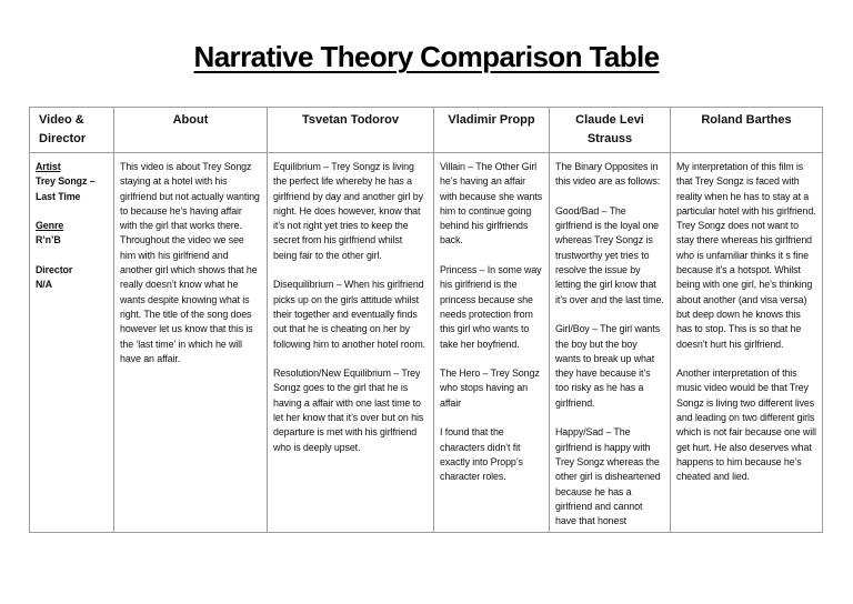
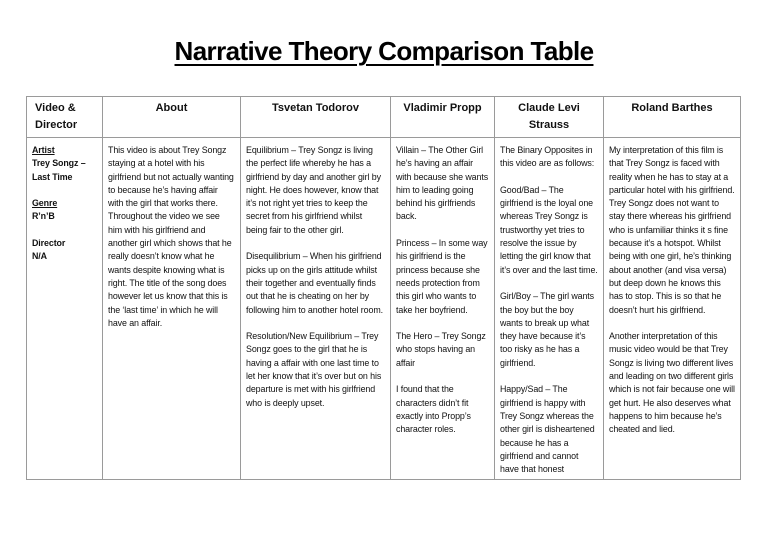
  Narrative Theory Comparison Table
  Video & Director	About	Tsvetan Todorov	Vladimir Propp	Claude Levi Strauss	Roland Barthes
- Artist Trey Songz – Last Time Genre R’n’B Director N/A	This video is about Trey Songz staying at a hotel with his girlfriend but not actually wanting to because he’s having affair with the girl that works there. Throughout the video we see him with his girlfriend and another girl which shows that he really doesn’t know what he wants despite knowing what is right. The title of the song does however let us know that this is the ‘last time’ in which he will have an affair.	Equilibrium – Trey Songz is living the perfect life whereby he has a girlfriend by day and another girl by night. He does however, know that it’s not right yet tries to keep the secret from his girlfriend whilst being fair to the other girl. Disequilibrium – When his girlfriend picks up on the girls attitude whilst their together and eventually finds out that he is cheating on her by following him to another hotel room. Resolution/New Equilibrium – Trey Songz goes to the girl that he is having a affair with one last time to let her know that it’s over but on his departure is met with his girlfriend who is deeply upset.	Villain – The Other Girl he’s having an affair with because she wants him to continue going behind his girlfriends back. Princess – In some way his girlfriend is the princess because she needs protection from this girl who wants to take her boyfriend. The Hero – Trey Songz who stops having an affair I found that the characters didn’t fit exactly into Propp’s character roles.	The Binary Opposites in this video are as follows: Good/Bad – The girlfriend is the loyal one whereas Trey Songz is trustworthy yet tries to resolve the issue by letting the girl know that it’s over and the last time. Girl/Boy – The girl wants the boy but the boy wants to break up what they have because it’s too risky as he has a girlfriend. Happy/Sad – The girlfriend is happy with Trey Songz whereas the other girl is disheartened because he has a girlfriend and cannot have that honest	My interpretation of this film is that Trey Songz is faced with reality when he has to stay at a particular hotel with his girlfriend. Trey Songz does not want to stay there whereas his girlfriend who is unfamiliar thinks it s fine because it’s a hotspot. Whilst being with one girl, he’s thinking about another (and visa versa) but deep down he knows this has to stop. This is so that he doesn’t hurt his girlfriend. Another interpretation of this music video would be that Trey Songz is living two different lives and leading on two different girls which is not fair because one will get hurt. He also deserves what happens to him because he’s cheated and lied.
+ Artist Trey Songz – Last Time Genre R’n’B Director N/A	This video is about Trey Songz staying at a hotel with his girlfriend but not actually wanting to because he’s having affair with the girl that works there. Throughout the video we see him with his girlfriend and another girl which shows that he really doesn’t know what he wants despite knowing what is right. The title of the song does however let us know that this is the ‘last time’ in which he will have an affair.	Equilibrium – Trey Songz is living the perfect life whereby he has a girlfriend by day and another girl by night. He does however, know that it’s not right yet tries to keep the secret from his girlfriend whilst being fair to the other girl. Disequilibrium – When his girlfriend picks up on the girls attitude whilst their together and eventually finds out that he is cheating on her by following him to another hotel room. Resolution/New Equilibrium – Trey Songz goes to the girl that he is having a affair with one last time to let her know that it’s over but on his departure is met with his girlfriend who is deeply upset.	Villain – The Other Girl he’s having an affair with because she wants him to leading going behind his girlfriends back. Princess – In some way his girlfriend is the princess because she needs protection from this girl who wants to take her boyfriend. The Hero – Trey Songz who stops having an affair I found that the characters didn’t fit exactly into Propp’s character roles.	The Binary Opposites in this video are as follows: Good/Bad – The girlfriend is the loyal one whereas Trey Songz is trustworthy yet tries to resolve the issue by letting the girl know that it’s over and the last time. Girl/Boy – The girl wants the boy but the boy wants to break up what they have because it’s too risky as he has a girlfriend. Happy/Sad – The girlfriend is happy with Trey Songz whereas the other girl is disheartened because he has a girlfriend and cannot have that honest	My interpretation of this film is that Trey Songz is faced with reality when he has to stay at a particular hotel with his girlfriend. Trey Songz does not want to stay there whereas his girlfriend who is unfamiliar thinks it s fine because it’s a hotspot. Whilst being with one girl, he’s thinking about another (and visa versa) but deep down he knows this has to stop. This is so that he doesn’t hurt his girlfriend. Another interpretation of this music video would be that Trey Songz is living two different lives and leading on two different girls which is not fair because one will get hurt. He also deserves what happens to him because he’s cheated and lied.
